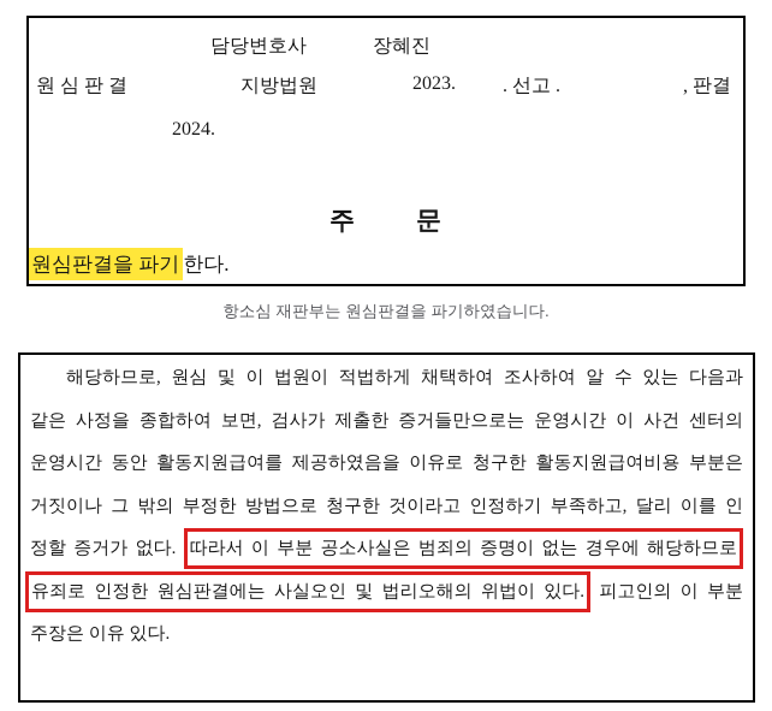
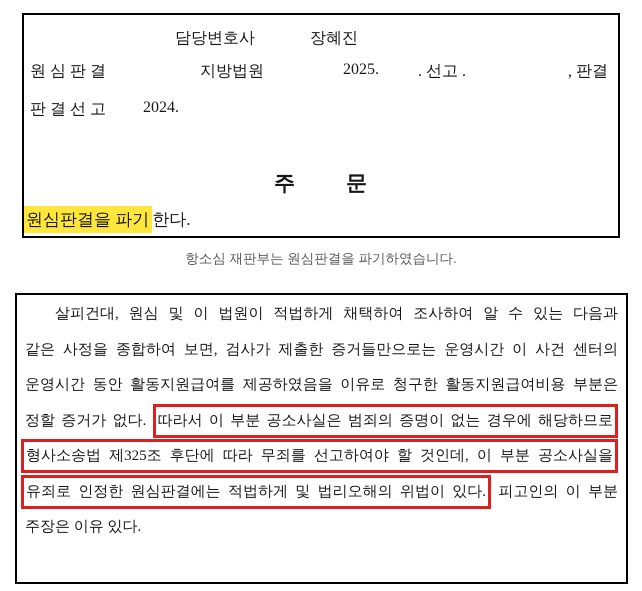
  담당변호사
  장혜진
  원 심 판 결
  지방법원
- 2023.
+ 2025.
  . 선고 .
  , 판결
+ 판 결 선 고
  2024.
  주
  문
  원심판결을 파기 한다.
  항소심 재판부는 원심판결을 파기하였습니다.
- 해당하므로, 원심 및 이 법원이 적법하게 채택하여 조사하여 알 수 있는 다음과
+ 살피건대, 원심 및 이 법원이 적법하게 채택하여 조사하여 알 수 있는 다음과
  같은 사정을 종합하여 보면, 검사가 제출한 증거들만으로는 운영시간 이 사건 센터의
  운영시간 동안 활동지원급여를 제공하였음을 이유로 청구한 활동지원급여비용 부분은
- 거짓이나 그 밖의 부정한 방법으로 청구한 것이라고 인정하기 부족하고, 달리 이를 인
  정할 증거가 없다. 따라서 이 부분 공소사실은 범죄의 증명이 없는 경우에 해당하므로
+ 형사소송법 제325조 후단에 따라 무죄를 선고하여야 할 것인데, 이 부분 공소사실을
- 유죄로 인정한 원심판결에는 사실오인 및 법리오해의 위법이 있다. 피고인의 이 부분
+ 유죄로 인정한 원심판결에는 적법하게 및 법리오해의 위법이 있다. 피고인의 이 부분
  주장은 이유 있다.
